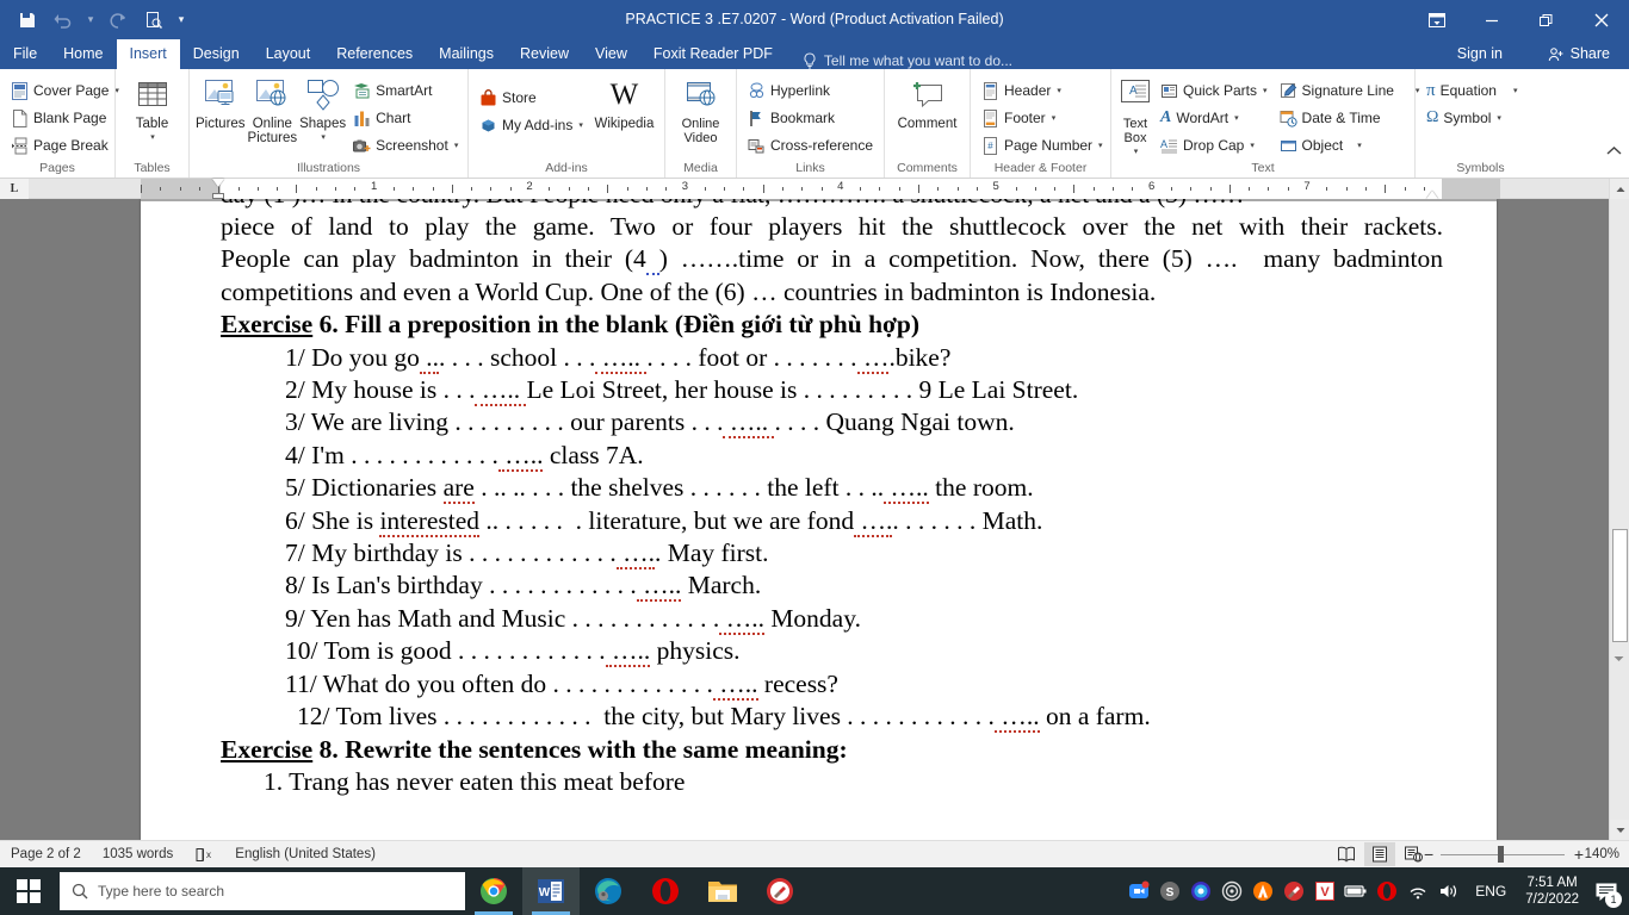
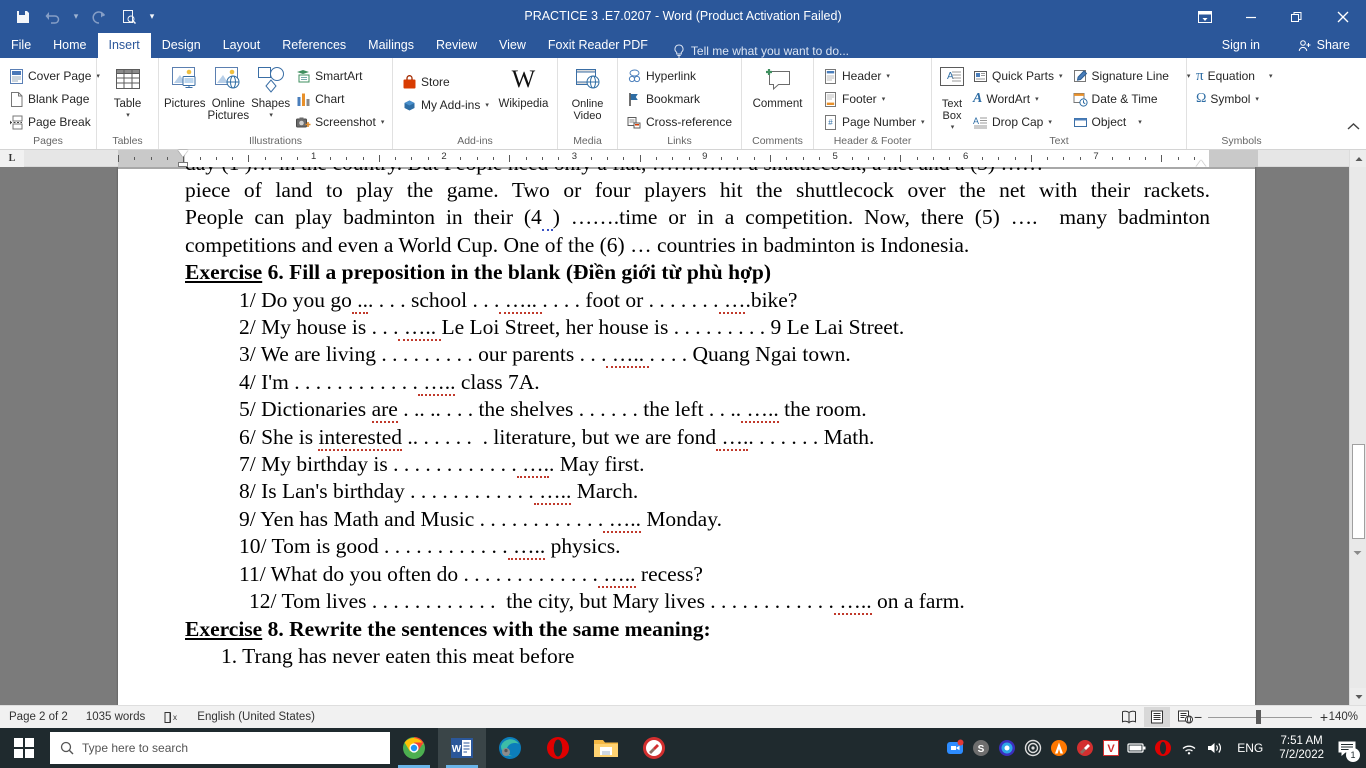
  ▾
  ▾
  PRACTICE 3 .E7.0207 - Word (Product Activation Failed)
  File
  Home
  Insert
  Design
  Layout
  References
  Mailings
  Review
  View
  Foxit Reader PDF
  Tell me what you want to do...
  Sign in
  Share
  Cover Page
  Blank Page
  Page Break
  Pages
  Table
  Tables
  Pictures
  Online Pictures
  Shapes
  SmartArt
  Chart
  Screenshot
  Illustrations
  Store
  My Add-ins
  W
  Wikipedia
  Add-ins
  Online Video
  Media
  Hyperlink
  Bookmark
  Cross-reference
  Links
  Comment
  Comments
  Header
  Footer
  #
  Page Number
  Header & Footer
  A
  Text Box
  Quick Parts
  A
  WordArt
  A
  Drop Cap
  Signature Line
  Date & Time
  Object
  Text
  π
  Equation
  Ω
  Symbol
  Symbols
  L
  1
  2
  3
- 4
+ 9
  5
  6
  7
  piece of land to play the game. Two or four players hit the shuttlecock over the net with their rackets.
  People can play badminton in their (4 ) …….time or in a competition. Now, there (5) …. many badminton
  competitions and even a World Cup. One of the (6) … countries in badminton is Indonesia.
  Exercise 6. Fill a preposition in the blank (Điền giới từ phù hợp)
  1/ Do you go ... . . . school . . . ….. . . . . foot or . . . . . . . ….bike?
  2/ My house is . . . ….. Le Loi Street, her house is . . . . . . . . . 9 Le Lai Street.
  3/ We are living . . . . . . . . . our parents . . . ….. . . . . Quang Ngai town.
  4/ I'm . . . . . . . . . . . . ….. class 7A.
  5/ Dictionaries are . .. .. . . . the shelves . . . . . . the left . . .. ….. the room.
  6/ She is interested .. . . . . . . literature, but we are fond ….. . . . . . . Math.
  7/ My birthday is . . . . . . . . . . . . ….. May first.
  8/ Is Lan's birthday . . . . . . . . . . . . ….. March.
  9/ Yen has Math and Music . . . . . . . . . . . . ….. Monday.
  10/ Tom is good . . . . . . . . . . . . ….. physics.
  11/ What do you often do . . . . . . . . . . . . . ….. recess?
  12/ Tom lives . . . . . . . . . . . . the city, but Mary lives . . . . . . . . . . . . ….. on a farm.
  Exercise 8. Rewrite the sentences with the same meaning:
  1. Trang has never eaten this meat before
  Page 2 of 2
  1035 words
  x
  English (United States)
  −
  +
  140%
  Type here to search
  W
  S
  V
  ENG
  7:51 AM
  7/2/2022
  1
